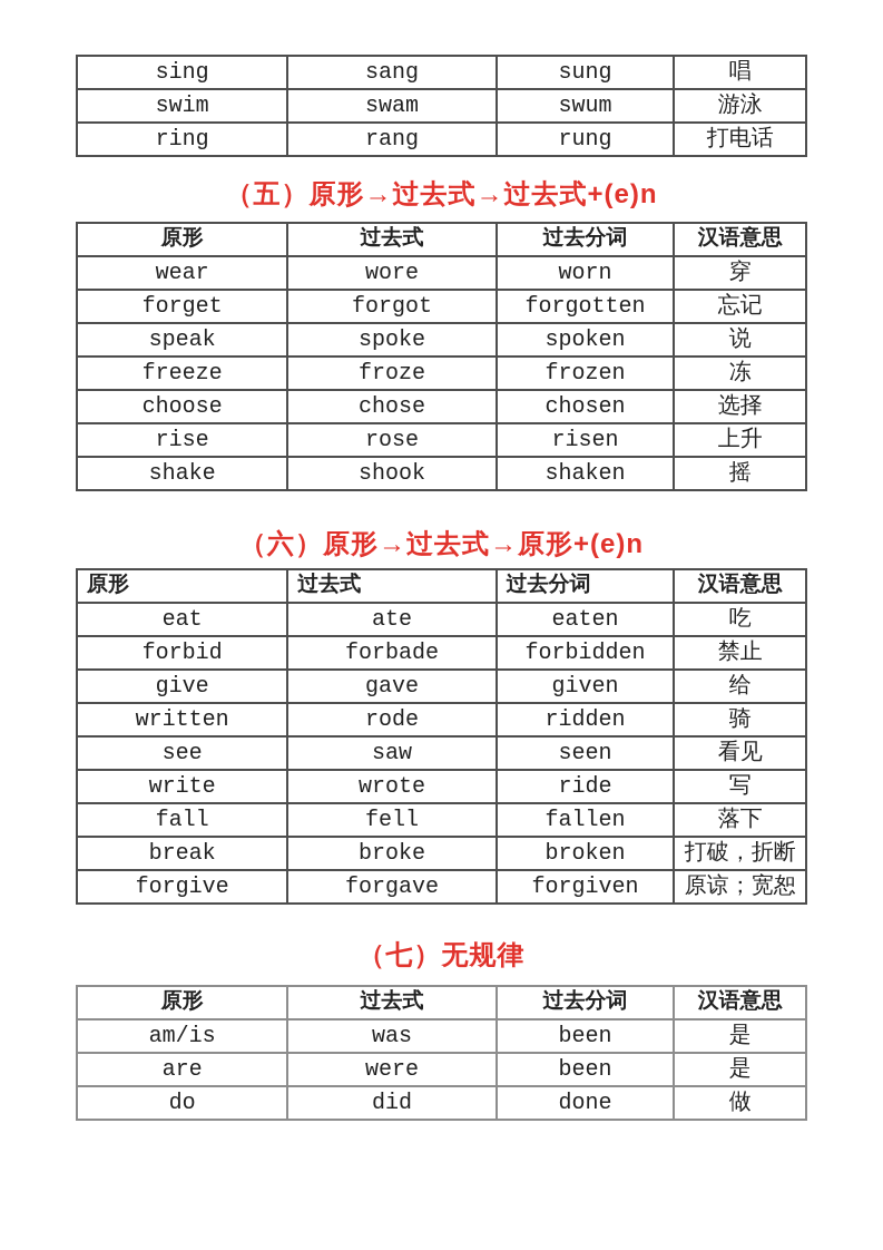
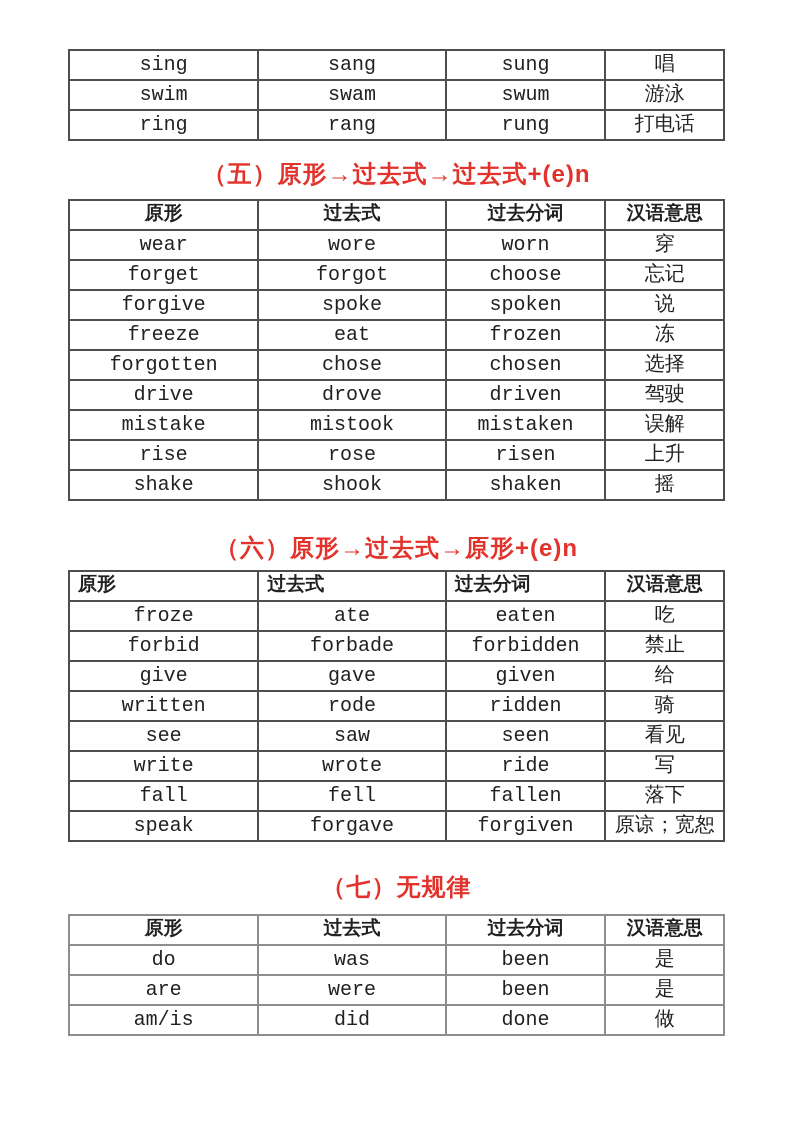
  sing	sang	sung	唱
  swim	swam	swum	游泳
  ring	rang	rung	打电话
  （五）原形→过去式→过去式+(e)n
  原形	过去式	过去分词	汉语意思
  wear	wore	worn	穿
- forget	forgot	forgotten	忘记
+ forget	forgot	choose	忘记
- speak	spoke	spoken	说
+ forgive	spoke	spoken	说
- freeze	froze	frozen	冻
+ freeze	eat	frozen	冻
- choose	chose	chosen	选择
+ forgotten	chose	chosen	选择
+ drive	drove	driven	驾驶
+ mistake	mistook	mistaken	误解
  rise	rose	risen	上升
  shake	shook	shaken	摇
  （六）原形→过去式→原形+(e)n
  原形	过去式	过去分词	汉语意思
- eat	ate	eaten	吃
+ froze	ate	eaten	吃
  forbid	forbade	forbidden	禁止
  give	gave	given	给
  written	rode	ridden	骑
  see	saw	seen	看见
  write	wrote	ride	写
  fall	fell	fallen	落下
- break	broke	broken	打破，折断
- forgive	forgave	forgiven	原谅；宽恕
+ speak	forgave	forgiven	原谅；宽恕
  （七）无规律
  原形	过去式	过去分词	汉语意思
- am/is	was	been	是
+ do	was	been	是
  are	were	been	是
- do	did	done	做
+ am/is	did	done	做
